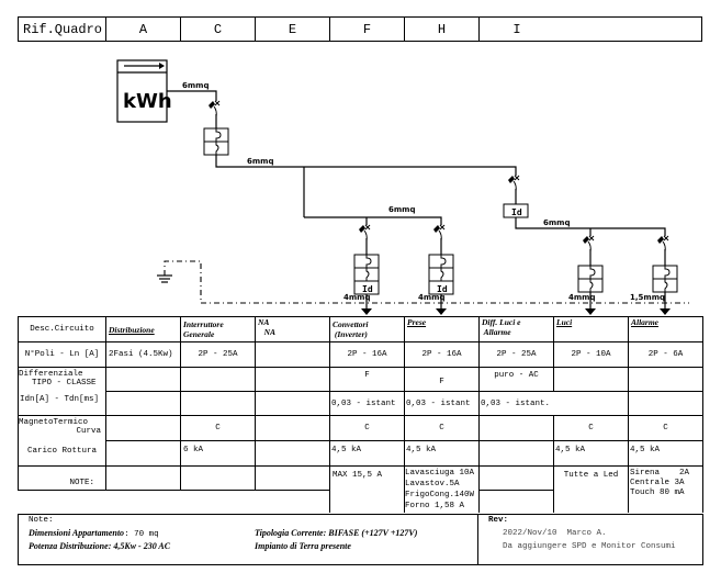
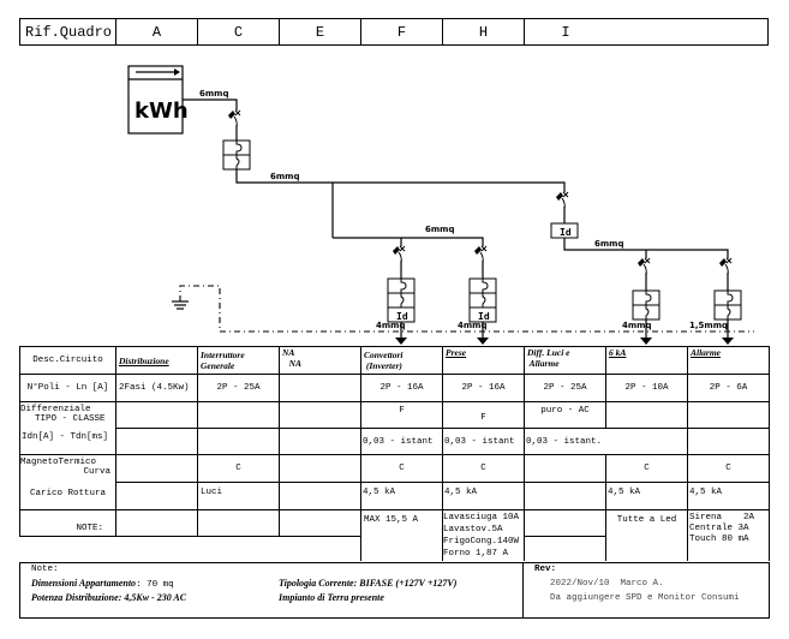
  Rif.Quadro
  A
  C
  E
  F
  H
  I
  kWh
  Id
  Id
  Id
  6mmq
  6mmq
  6mmq
  6mmq
  4mmq
  4mmq
  4mmq
  1,5mmq
- Desc.Circuito	Distribuzione	Interruttore Generale	NA NA	Convettori (Inverter)	Prese	Diff. Luci e Allarme	Luci	Allarme
+ Desc.Circuito	Distribuzione	Interruttore Generale	NA NA	Convettori (Inverter)	Prese	Diff. Luci e Allarme	6 kA	Allarme
  N°Poli - Ln [A]	2Fasi (4.5Kw)	2P - 25A		2P - 16A	2P - 16A	2P - 25A	2P - 10A	2P - 6A
  Differenziale TIPO - CLASSE Idn[A] - Tdn[ms]				F	F	puro - AC
  			0,03 - istant	0,03 - istant	0,03 - istant.
  MagnetoTermico Curva Carico Rottura		C		C	C		C	C
- 	6 kA		4,5 kA	4,5 kA		4,5 kA	4,5 kA
+ 	Luci		4,5 kA	4,5 kA		4,5 kA	4,5 kA
- NOTE:				MAX 15,5 A	Lavasciuga 10A Lavastov.5A FrigoCong.140W Forno 1,58 A		Tutte a Led	Sirena 2A Centrale 3A Touch 80 mA
+ NOTE:				MAX 15,5 A	Lavasciuga 10A Lavastov.5A FrigoCong.140W Forno 1,87 A		Tutte a Led	Sirena 2A Centrale 3A Touch 80 mA
  Note:
  Dimensioni Appartamento: 70 mq
  Potenza Distribuzione: 4,5Kw - 230 AC
  Tipologia Corrente: BIFASE (+127V +127V)
  Impianto di Terra presente
  Rev:
  2022/Nov/10 Marco A.
  Da aggiungere SPD e Monitor Consumi
